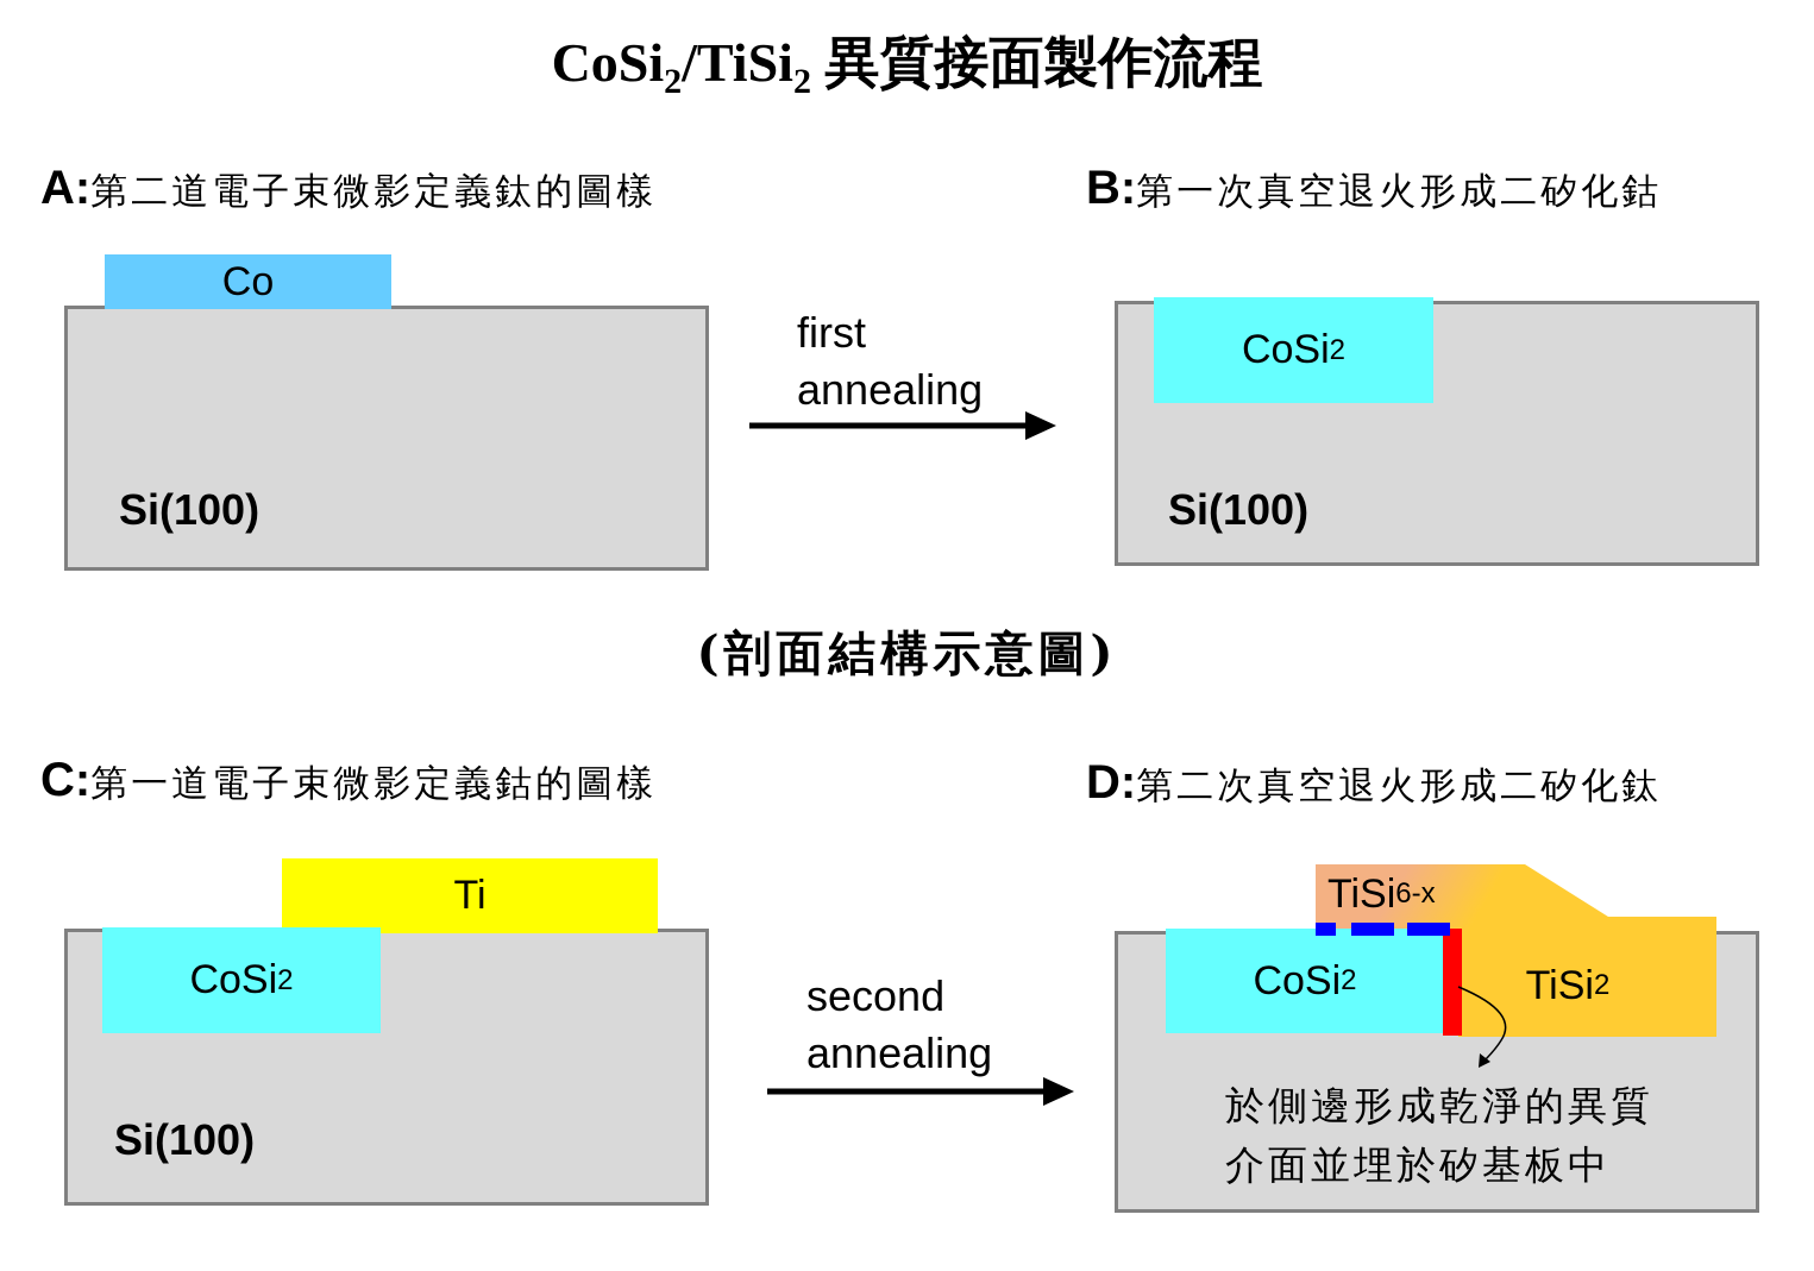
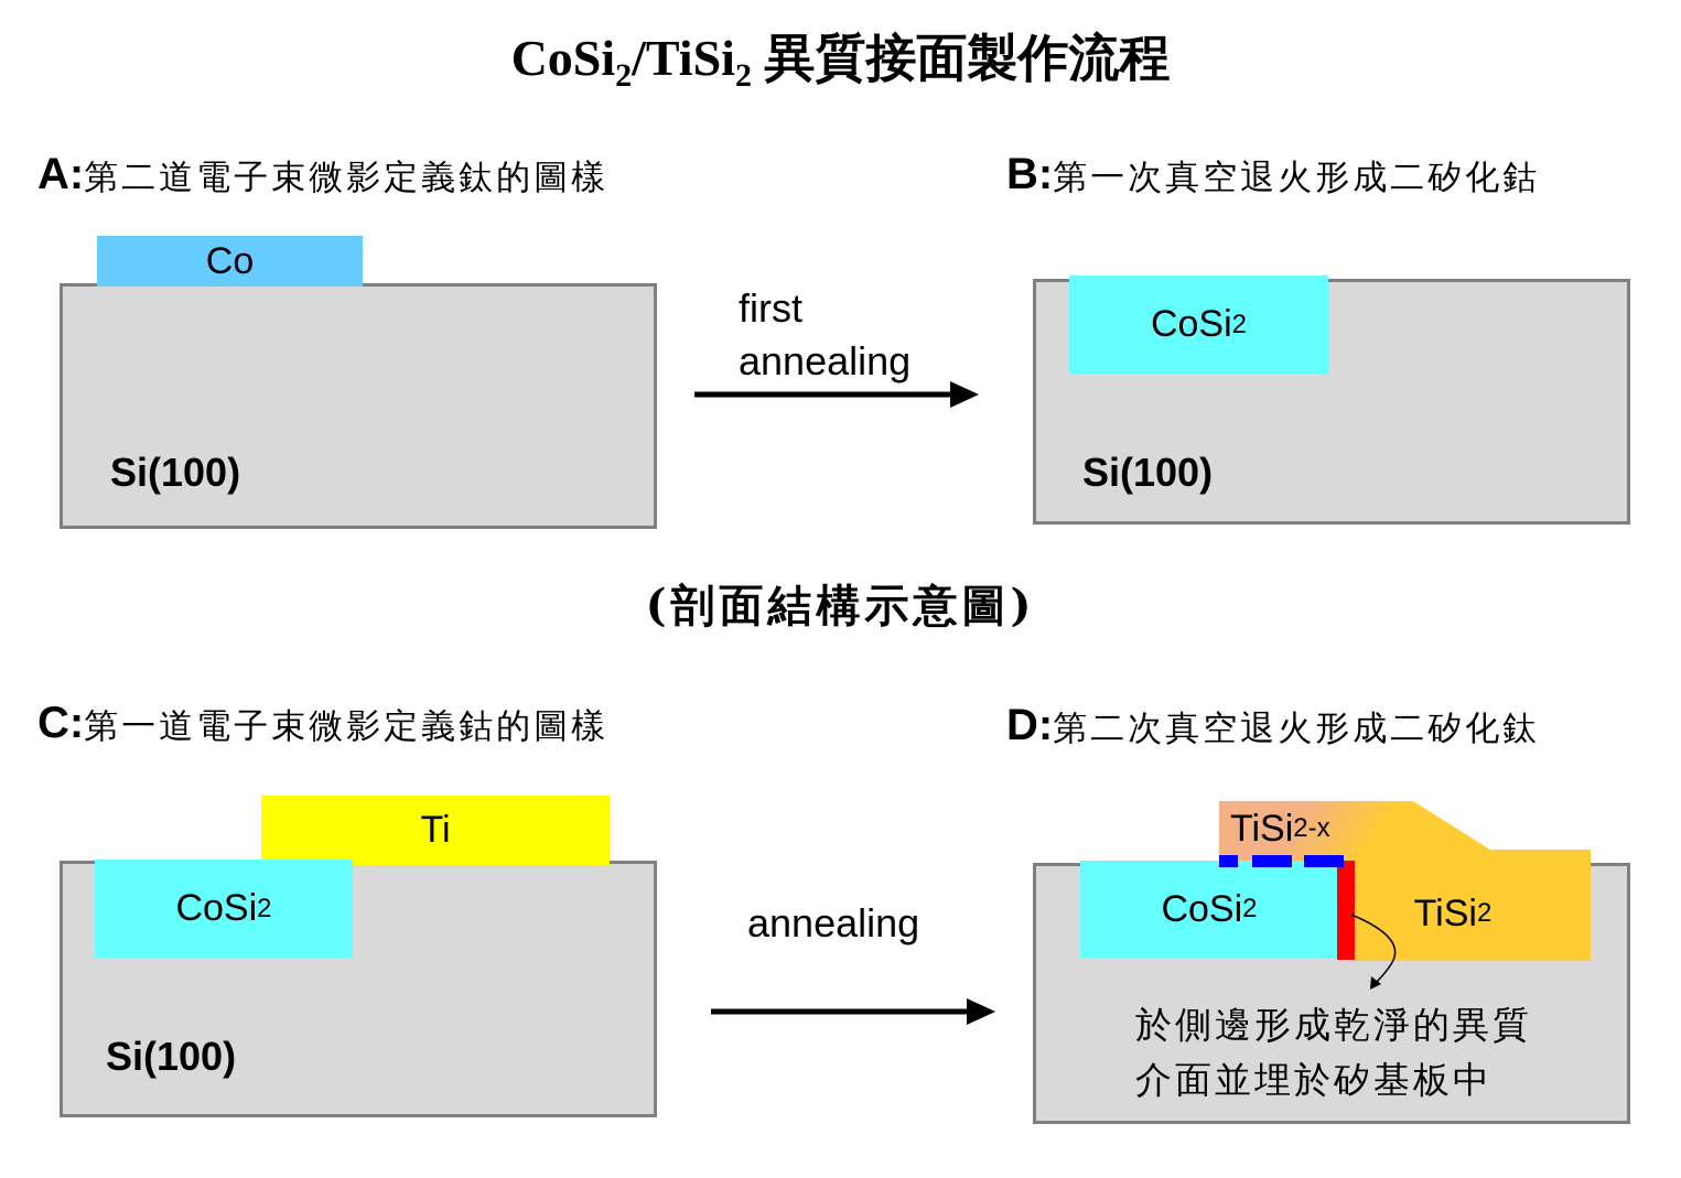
  CoSi2/TiSi2 異質接面製作流程
  A:第二道電子束微影定義鈦的圖樣
  B:第一次真空退火形成二矽化鈷
  Co
  Si(100)
  first
  annealing
  CoSi
  2
  Si(100)
  (剖面結構示意圖)
  C:第一道電子束微影定義鈷的圖樣
  D:第二次真空退火形成二矽化鈦
  Ti
  CoSi
  2
  Si(100)
- second
  annealing
  CoSi
  2
  TiSi
  2
  TiSi
- 6-x
+ 2-x
  於側邊形成乾淨的異質
  介面並埋於矽基板中
